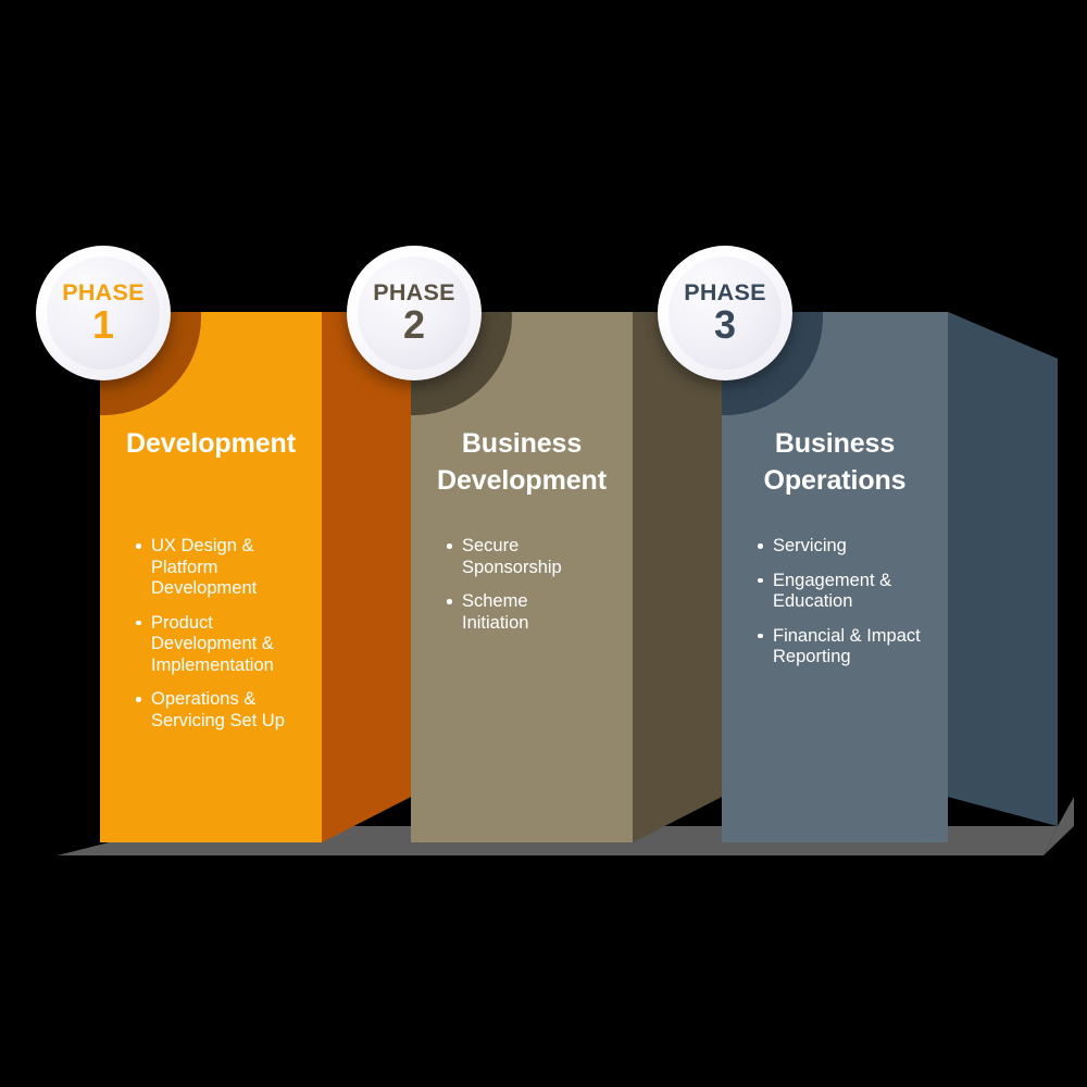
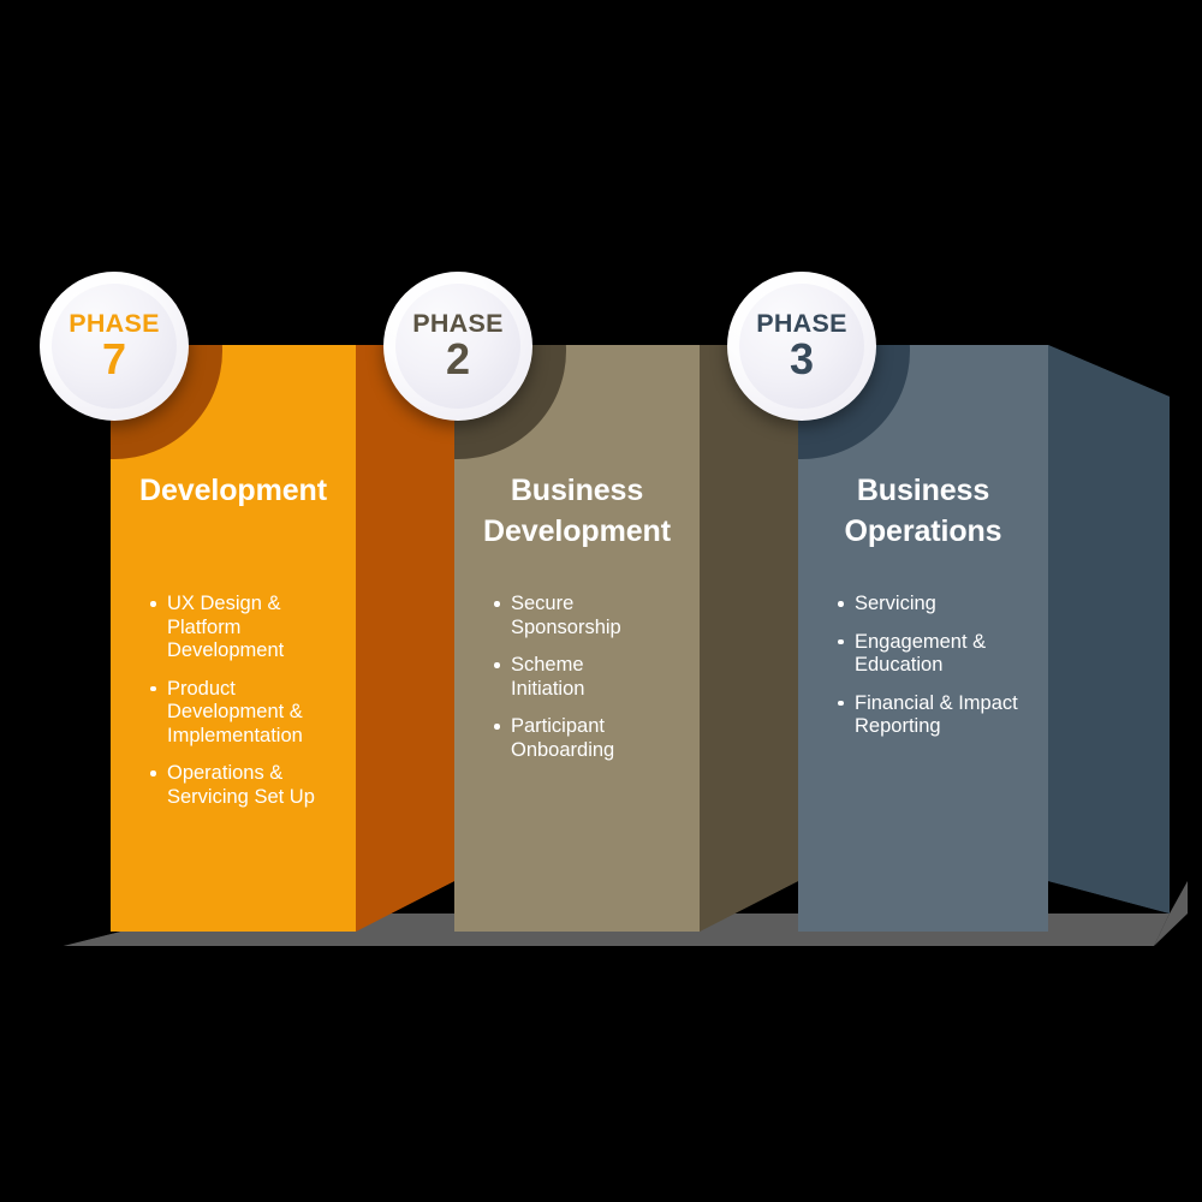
  Development
  UX Design & Platform Development
  Product Development & Implementation
  Operations & Servicing Set Up
  Business
  Development
  Secure Sponsorship
  Scheme Initiation
+ Participant Onboarding
  Business
  Operations
  Servicing
  Engagement & Education
  Financial & Impact Reporting
  PHASE
- 1
+ 7
  PHASE
  2
  PHASE
  3
